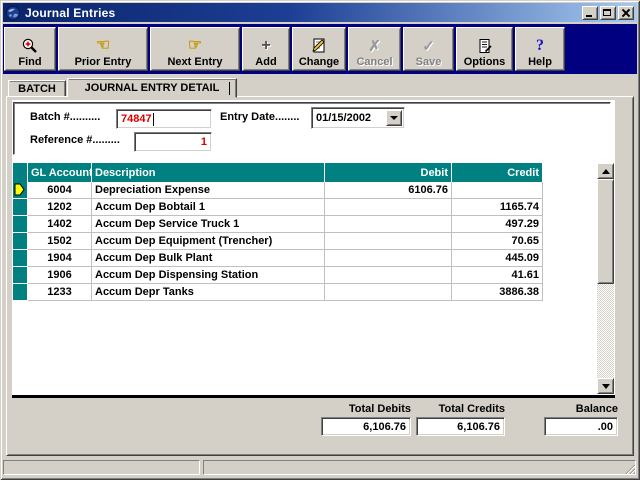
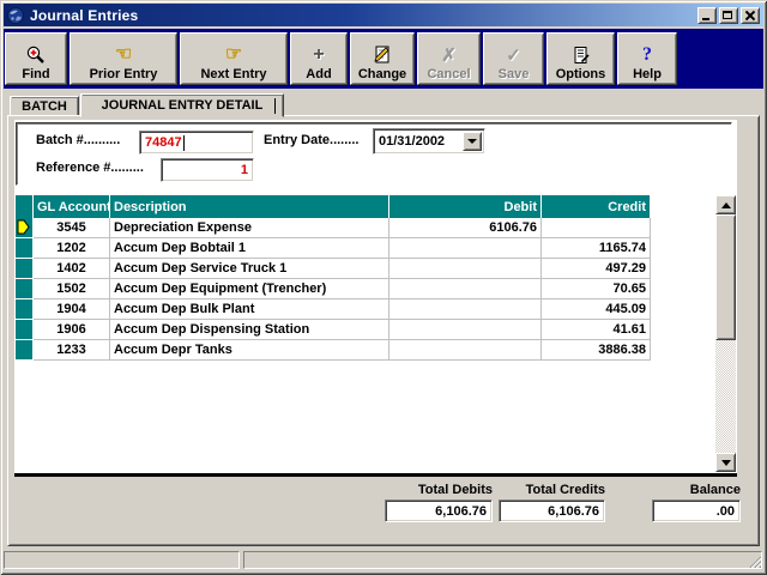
  Journal Entries
  Find
  ☜
  Prior Entry
  ☞
  Next Entry
  +
  Add
  Change
  ✗
  Cancel
  ✓
  Save
  Options
  ?
  Help
  BATCH
  JOURNAL ENTRY DETAIL
  Batch #..........
  74847
  Entry Date........
- 01/15/2002
+ 01/31/2002
  Reference #.........
  1
  GL Account
  Description
  Debit
  Credit
- 6004
+ 3545
  Depreciation Expense
  6106.76
  1202
  Accum Dep Bobtail 1
  1165.74
  1402
  Accum Dep Service Truck 1
  497.29
  1502
  Accum Dep Equipment (Trencher)
  70.65
  1904
  Accum Dep Bulk Plant
  445.09
  1906
  Accum Dep Dispensing Station
  41.61
  1233
  Accum Depr Tanks
  3886.38
  Total Debits
  Total Credits
  Balance
  6,106.76
  6,106.76
  .00
